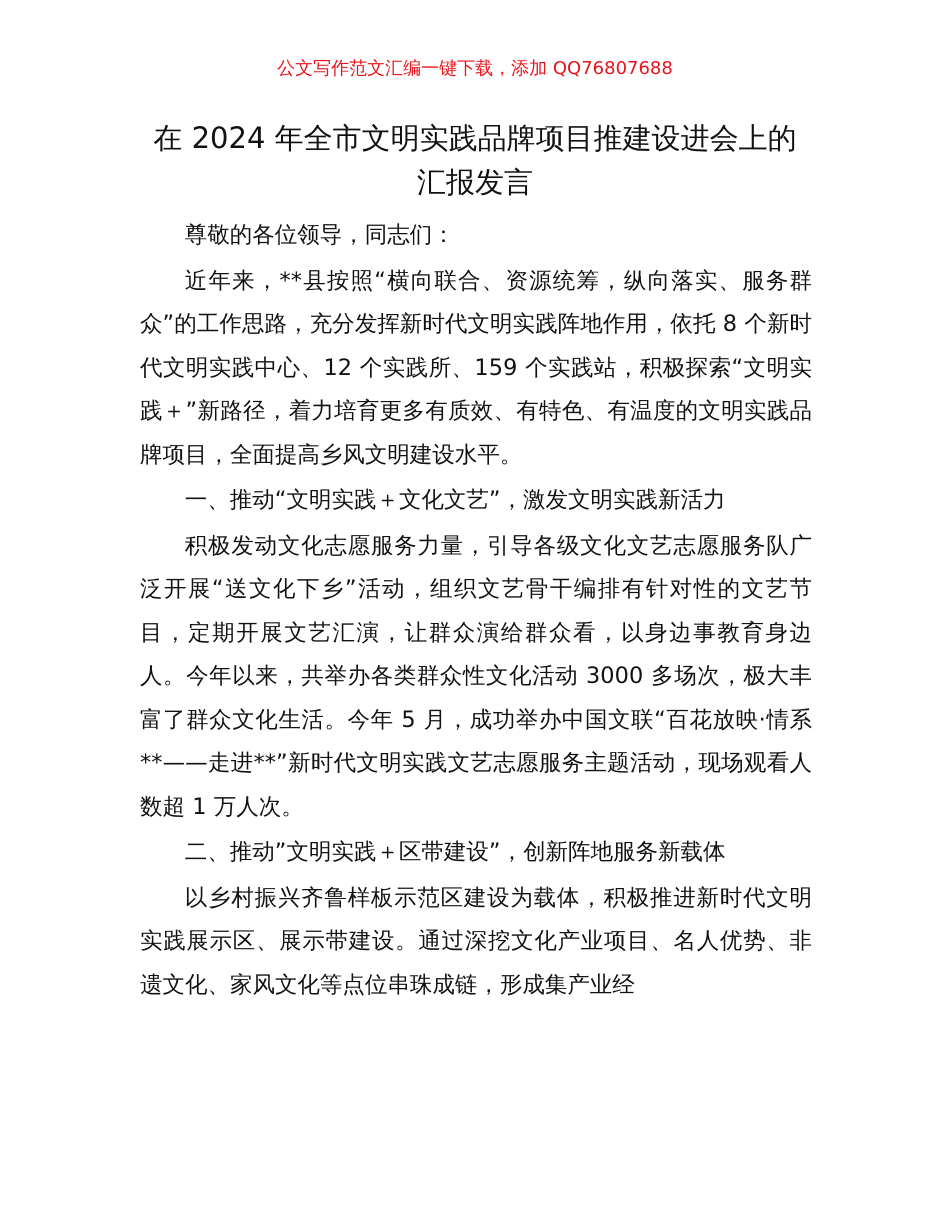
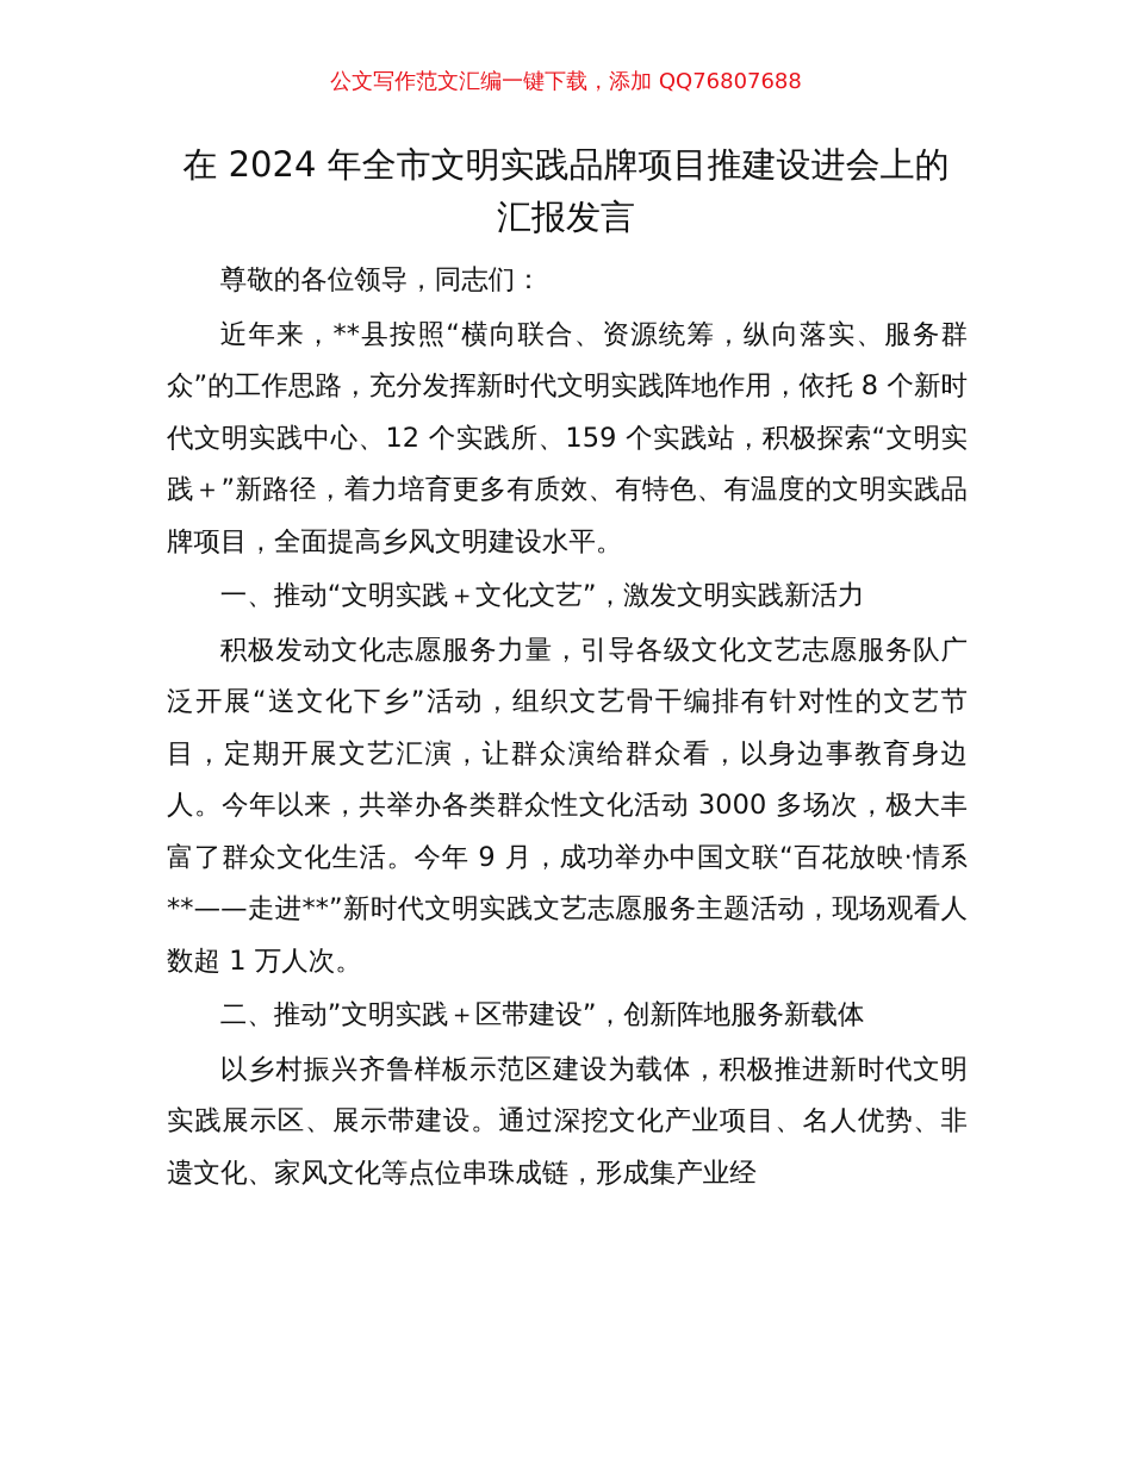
  公文写作范文汇编一键下载，添加 QQ76807688
  在 2024 年全市文明实践品牌项目推建设进会上的汇报发言
  尊敬的各位领导，同志们：
  近年来，**县按照“横向联合、资源统筹，纵向落实、服务群众”的工作思路，充分发挥新时代文明实践阵地作用，依托 8 个新时代文明实践中心、12 个实践所、159 个实践站，积极探索“文明实践＋”新路径，着力培育更多有质效、有特色、有温度的文明实践品牌项目，全面提高乡风文明建设水平。
  一、推动“文明实践＋文化文艺”，激发文明实践新活力
- 积极发动文化志愿服务力量，引导各级文化文艺志愿服务队广泛开展“送文化下乡”活动，组织文艺骨干编排有针对性的文艺节目，定期开展文艺汇演，让群众演给群众看，以身边事教育身边人。今年以来，共举办各类群众性文化活动 3000 多场次，极大丰富了群众文化生活。今年 5 月，成功举办中国文联“百花放映·情系**——走进**”新时代文明实践文艺志愿服务主题活动，现场观看人数超 1 万人次。
+ 积极发动文化志愿服务力量，引导各级文化文艺志愿服务队广泛开展“送文化下乡”活动，组织文艺骨干编排有针对性的文艺节目，定期开展文艺汇演，让群众演给群众看，以身边事教育身边人。今年以来，共举办各类群众性文化活动 3000 多场次，极大丰富了群众文化生活。今年 9 月，成功举办中国文联“百花放映·情系**——走进**”新时代文明实践文艺志愿服务主题活动，现场观看人数超 1 万人次。
  二、推动”文明实践＋区带建设”，创新阵地服务新载体
  以乡村振兴齐鲁样板示范区建设为载体，积极推进新时代文明实践展示区、展示带建设。通过深挖文化产业项目、名人优势、非遗文化、家风文化等点位串珠成链，形成集产业经
